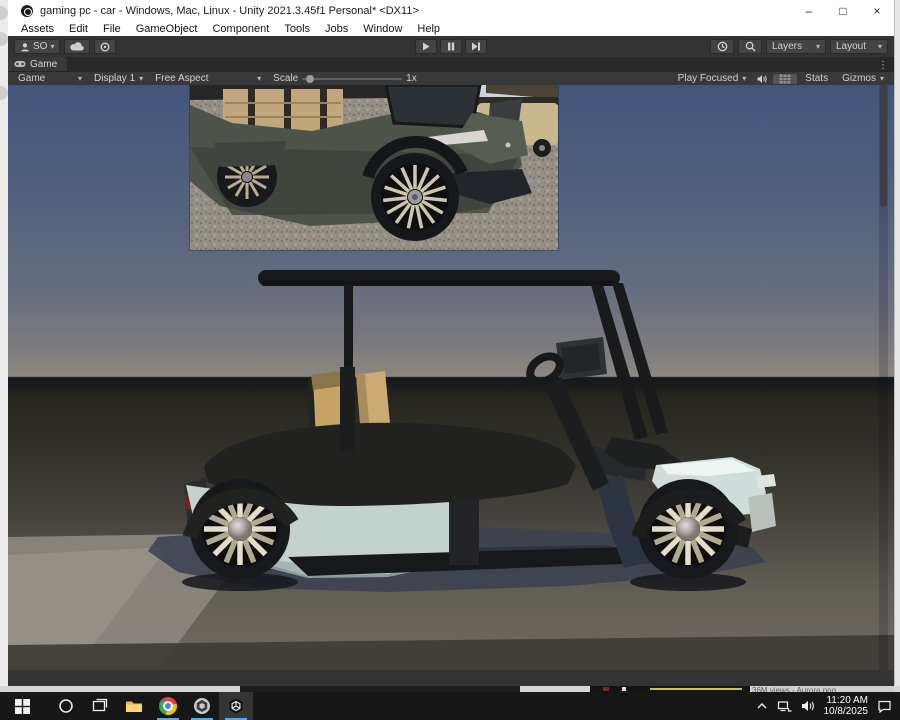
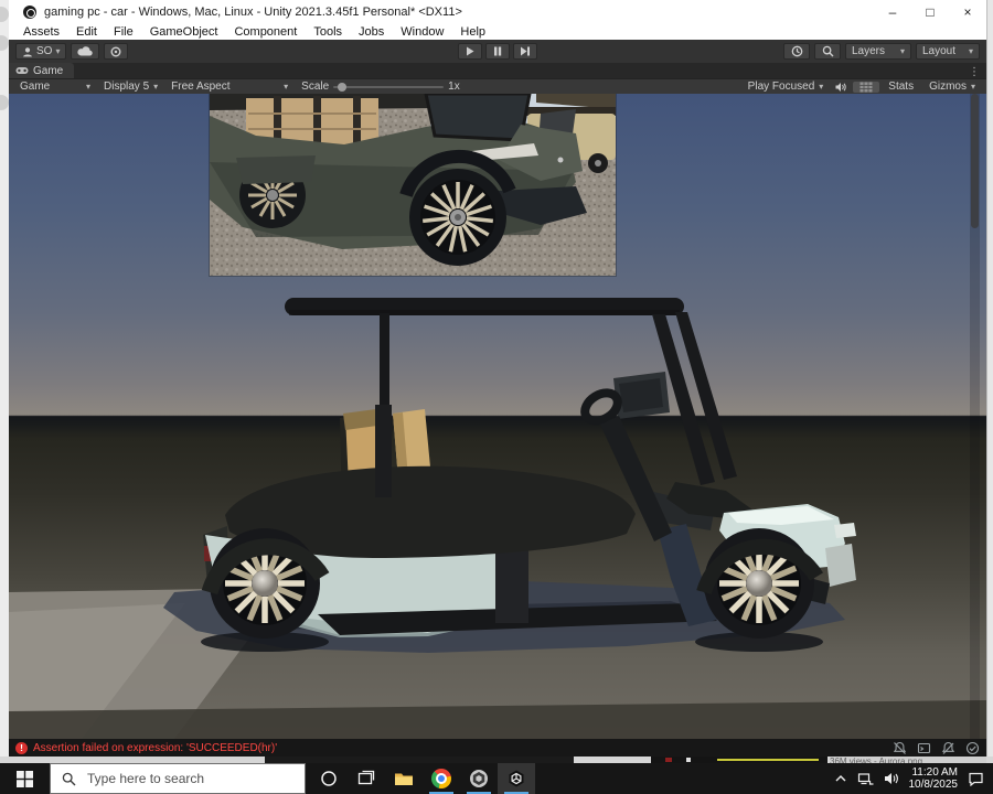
  gaming pc - car - Windows, Mac, Linux - Unity 2021.3.45f1 Personal* <DX11>
  –
  □
  ×
  Assets
  Edit
  File
  GameObject
  Component
  Tools
  Jobs
  Window
  Help
  SO
  ▾
  Layers
  ▾
  Layout
  ▾
  Game
  ⋮
  Game
  ▾
- Display 1
+ Display 5
  ▾
  Free Aspect
  ▾
  Scale
  1x
  Play Focused
  ▾
  Stats
  Gizmos
  ▾
+ !
+ Assertion failed on expression: 'SUCCEEDED(hr)'
  36M views - Aurora png
+ Type here to search
  11:20 AM
  10/8/2025
